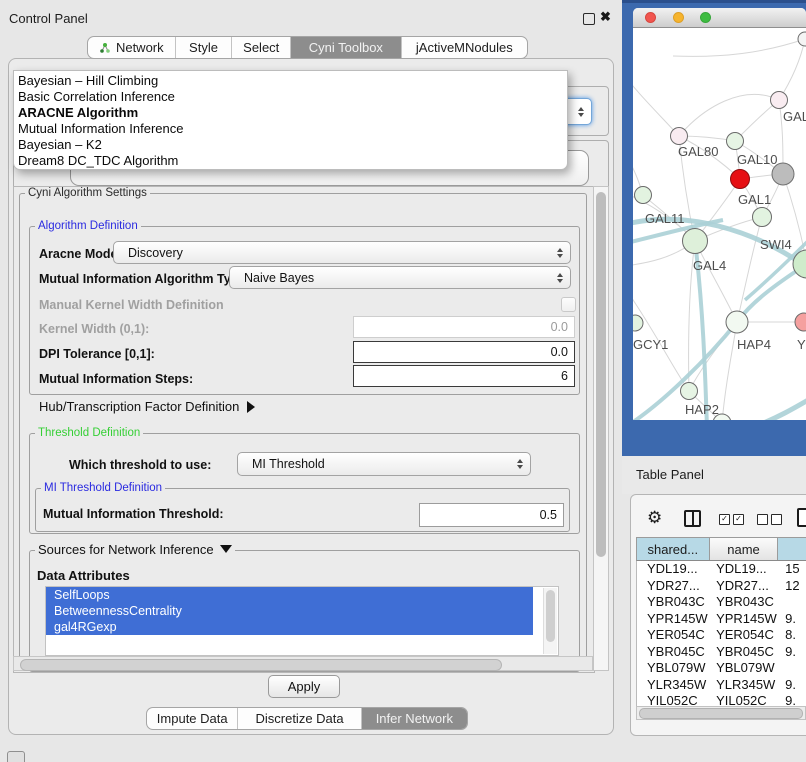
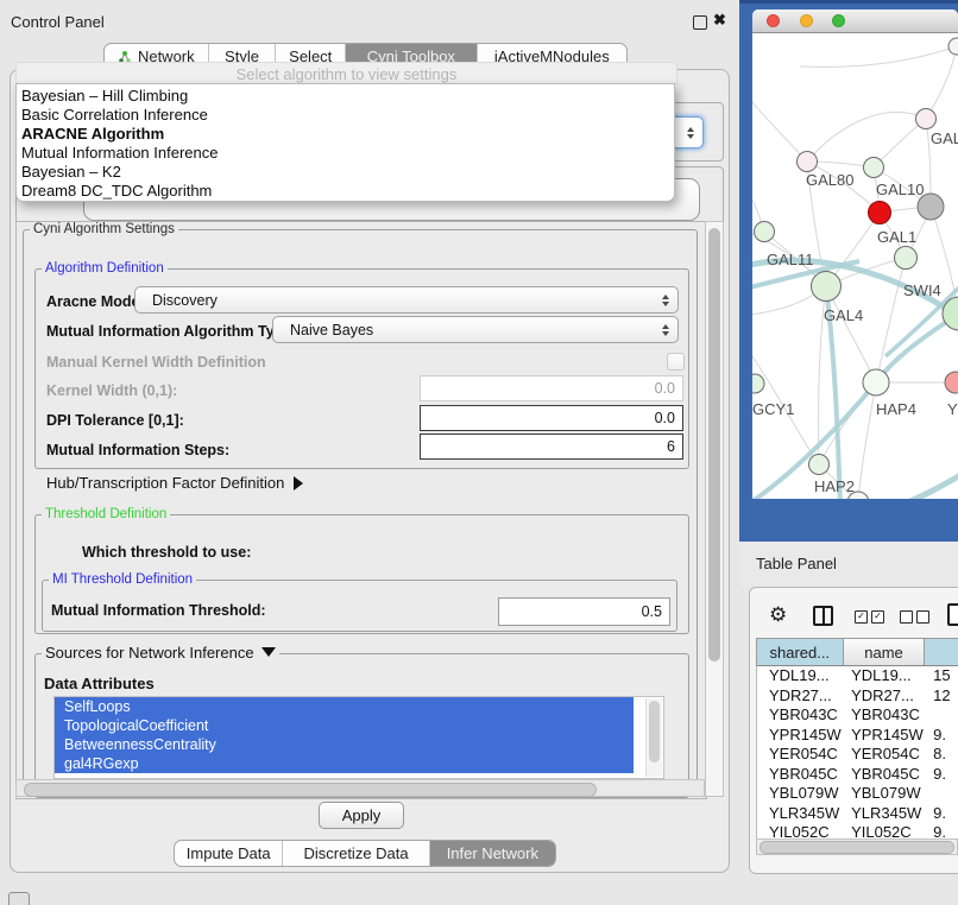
  Control Panel
  ✖
  Network
  Style
  Select
  Cyni Toolbox
  jActiveMNodules
+ Select algorithm to view settings
  Bayesian – Hill Climbing
  Basic Correlation Inference
  ARACNE Algorithm
  Mutual Information Inference
  Bayesian – K2
  Dream8 DC_TDC Algorithm
  Cyni Algorithm Settings
  Algorithm Definition
  Aracne Mod
  Discovery
  Mutual Information Algorithm Ty
  Naive Bayes
  Manual Kernel Width Definition
  Kernel Width (0,1):
  0.0
  DPI Tolerance [0,1]:
  0.0
  Mutual Information Steps:
  6
  Hub/Transcription Factor Definition
  Threshold Definition
  Which threshold to use:
- MI Threshold
  MI Threshold Definition
  Mutual Information Threshold:
  0.5
  Sources for Network Inference
  Data Attributes
  SelfLoops
+ TopologicalCoefficient
  BetweennessCentrality
  gal4RGexp
  Apply
  Impute Data
  Discretize Data
  Infer Network
  GAL80
  GAL
  GAL10
  GAL1
  GAL11
  SWI4
  GAL4
  GCY1
  HAP4
  Y
  HAP2
  Table Panel
  ⚙
  ✓
  ✓
  shared...
  name
  YDL19...
  YDL19...
  15
  YDR27...
  YDR27...
  12
  YBR043C
  YBR043C
  YPR145W
  YPR145W
  9.
  YER054C
  YER054C
  8.
  YBR045C
  YBR045C
  9.
  YBL079W
  YBL079W
  YLR345W
  YLR345W
  9.
  YIL052C
  YIL052C
  9.
